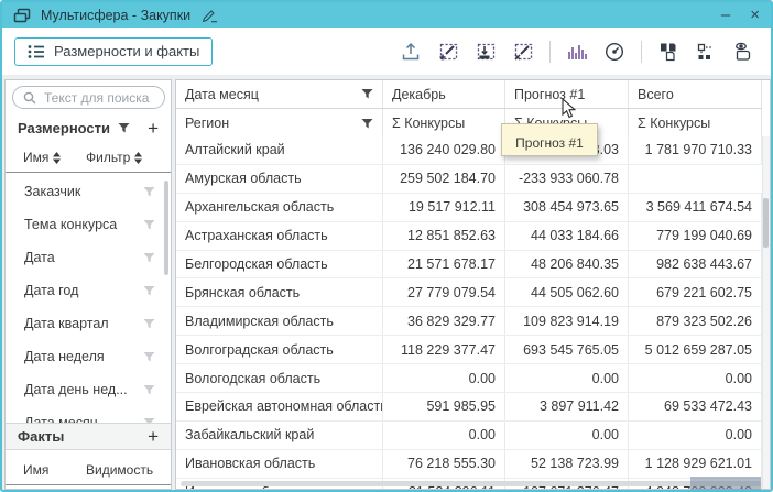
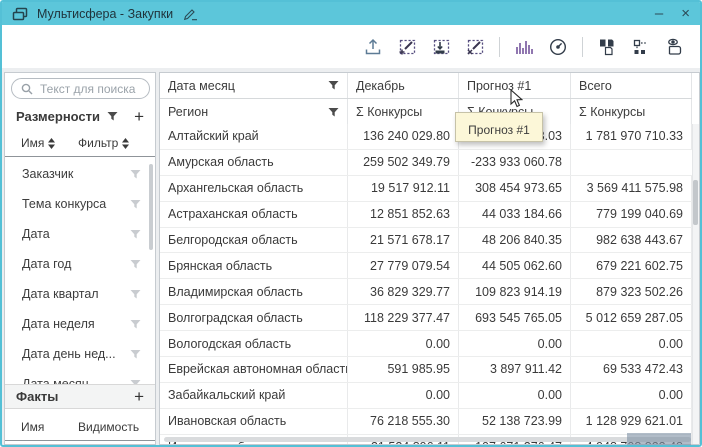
  Мультисфера - Закупки
  –
  ×
- Размерности и факты
  Текст для поиска
  Размерности
  +
  Имя
  Фильтр
  Заказчик
  Тема конкурса
  Дата
  Дата год
  Дата квартал
  Дата неделя
  Дата день нед...
  Факты
  +
  Имя
  Видимость
  Дата месяц
  Декабрь
  Прогноз #1
  Всего
  Регион
  Σ Конкурсы
  Σ Конкурсы
  Алтайский край
  136 240 029.80
  1 781 970 710.33
  Амурская область
- 259 502 184.70
+ 259 502 349.79
  -233 933 060.78
  Архангельская область
  19 517 912.11
  308 454 973.65
- 3 569 411 674.54
+ 3 569 411 575.98
  Астраханская область
  12 851 852.63
  44 033 184.66
  779 199 040.69
  Белгородская область
  21 571 678.17
  48 206 840.35
  982 638 443.67
  Брянская область
  27 779 079.54
  44 505 062.60
  679 221 602.75
  Владимирская область
  36 829 329.77
  109 823 914.19
  879 323 502.26
  Волгоградская область
  118 229 377.47
  693 545 765.05
  5 012 659 287.05
  Вологодская область
  0.00
  0.00
  0.00
  Еврейская автономная област
  591 985.95
  3 897 911.42
  69 533 472.43
  Забайкальский край
  0.00
  0.00
  0.00
  Ивановская область
  76 218 555.30
  52 138 723.99
  1 128 929 621.01
  Прогноз #1
